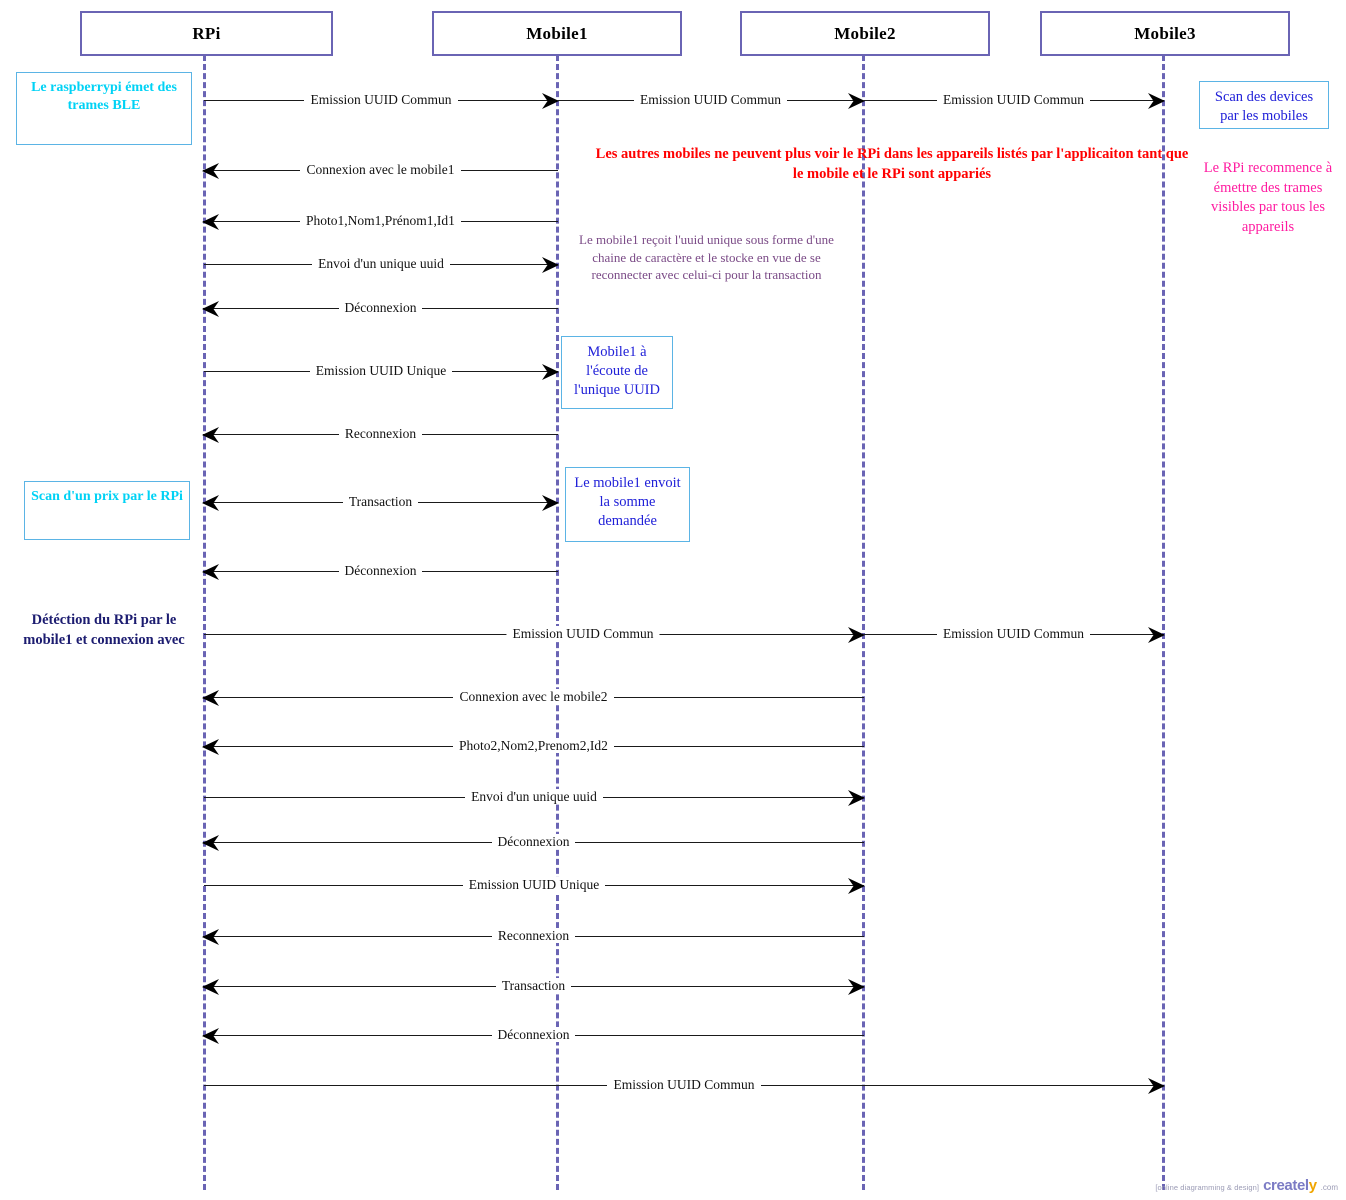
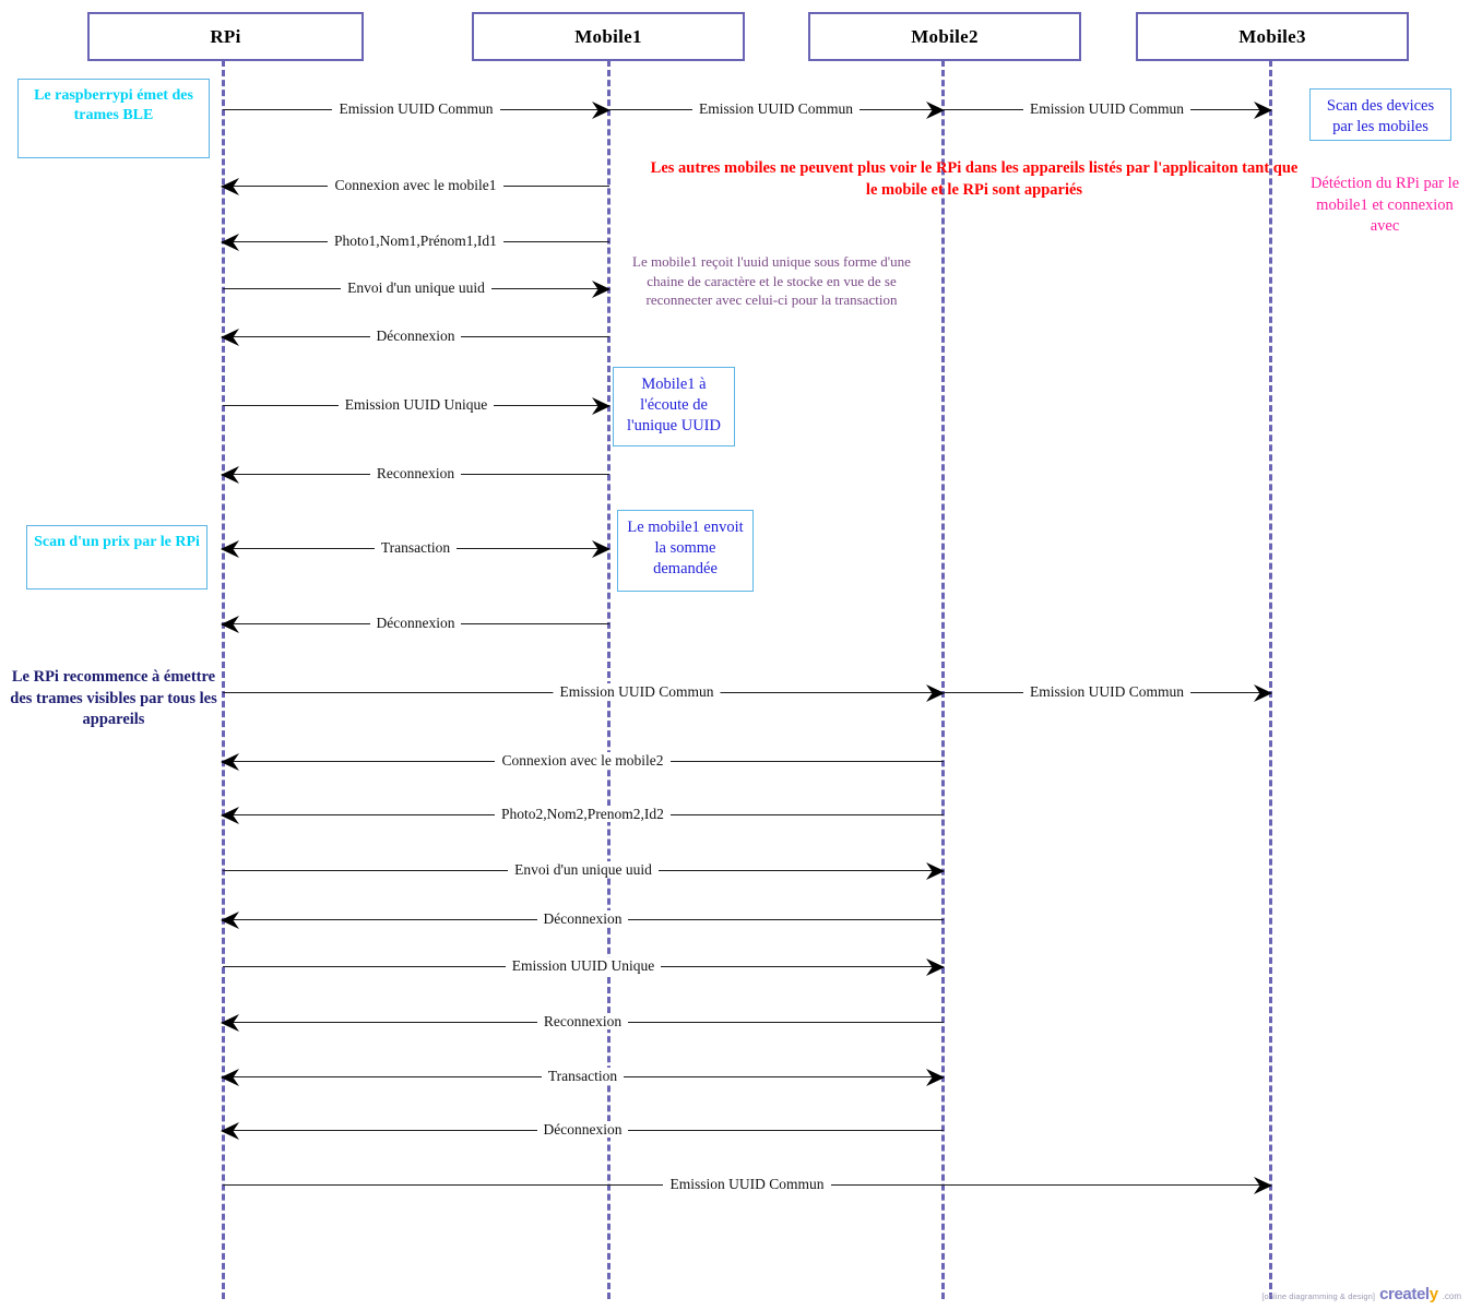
  RPi
  Mobile1
  Mobile2
  Mobile3
  Emission UUID Commun
  Emission UUID Commun
  Emission UUID Commun
  Connexion avec le mobile1
  Photo1,Nom1,Prénom1,Id1
  Envoi d'un unique uuid
  Déconnexion
  Emission UUID Unique
  Reconnexion
  Transaction
  Déconnexion
  Emission UUID Commun
  Emission UUID Commun
  Connexion avec le mobile2
  Photo2,Nom2,Prenom2,Id2
  Envoi d'un unique uuid
  Déconnexion
  Emission UUID Unique
  Reconnexion
  Transaction
  Déconnexion
  Emission UUID Commun
  Le raspberrypi émet des trames BLE
  Scan des devices par les mobiles
  Mobile1 à l'écoute de l'unique UUID
  Scan d'un prix par le RPi
  Le mobile1 envoit la somme demandée
  Les autres mobiles ne peuvent plus voir le RPi dans les appareils listés par l'applicaiton tant que le mobile et le RPi sont appariés
- Le RPi recommence à émettre des trames visibles par tous les appareils
+ Détéction du RPi par le mobile1 et connexion avec
  Le mobile1 reçoit l'uuid unique sous forme d'une chaine de caractère et le stocke en vue de se reconnecter avec celui-ci pour la transaction
- Détéction du RPi par le mobile1 et connexion avec
+ Le RPi recommence à émettre des trames visibles par tous les appareils
  [online diagramming & design]
  creately
  .com
